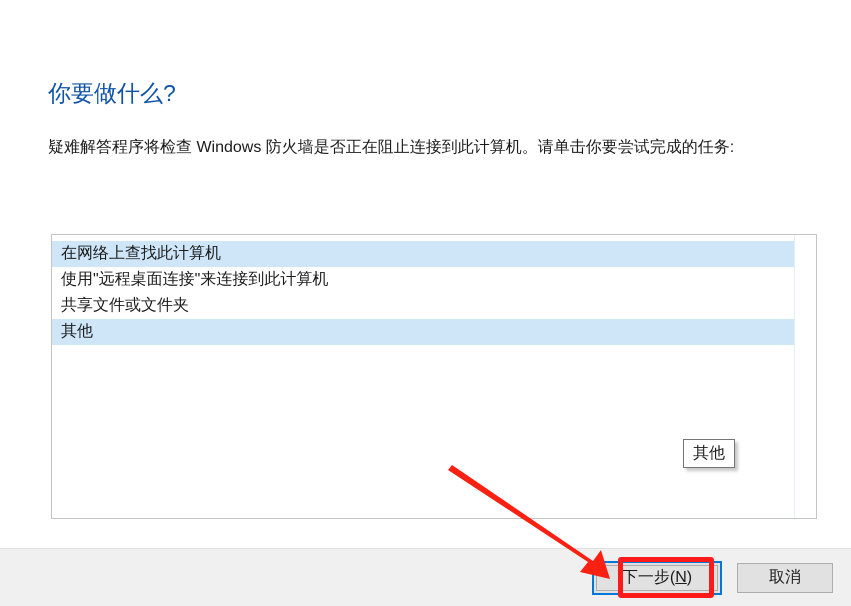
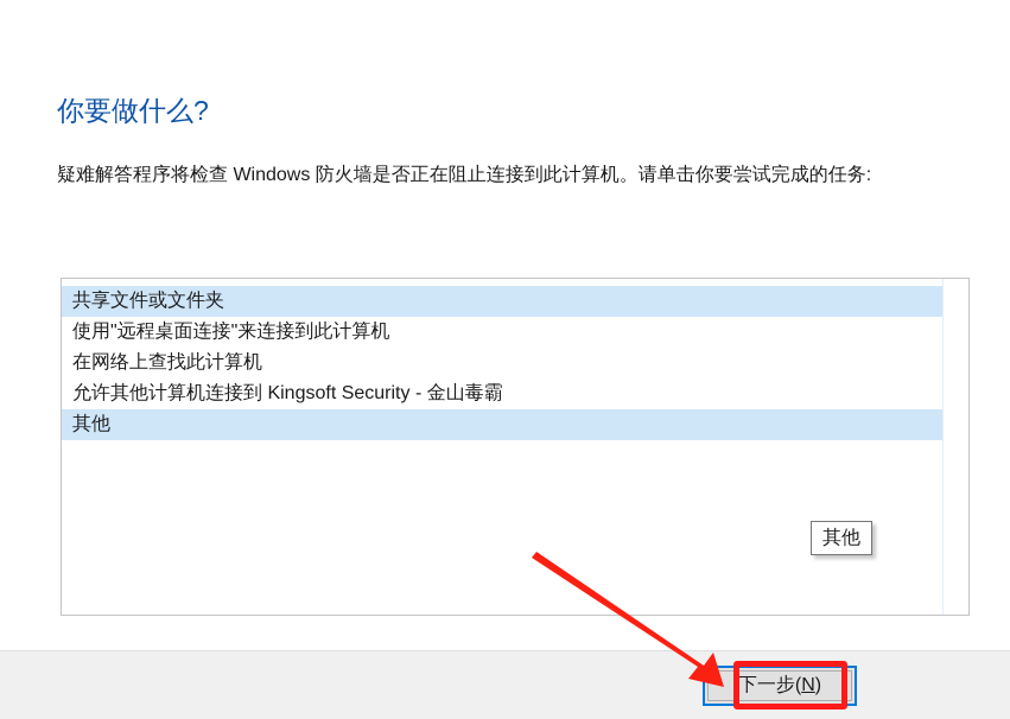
  你要做什么?
  疑难解答程序将检查 Windows 防火墙是否正在阻止连接到此计算机。请单击你要尝试完成的任务:
- 在网络上查找此计算机
+ 共享文件或文件夹
  使用"远程桌面连接"来连接到此计算机
- 共享文件或文件夹
+ 在网络上查找此计算机
+ 允许其他计算机连接到 Kingsoft Security - 金山毒霸
  其他
  其他
  下一步(N)
- 取消
